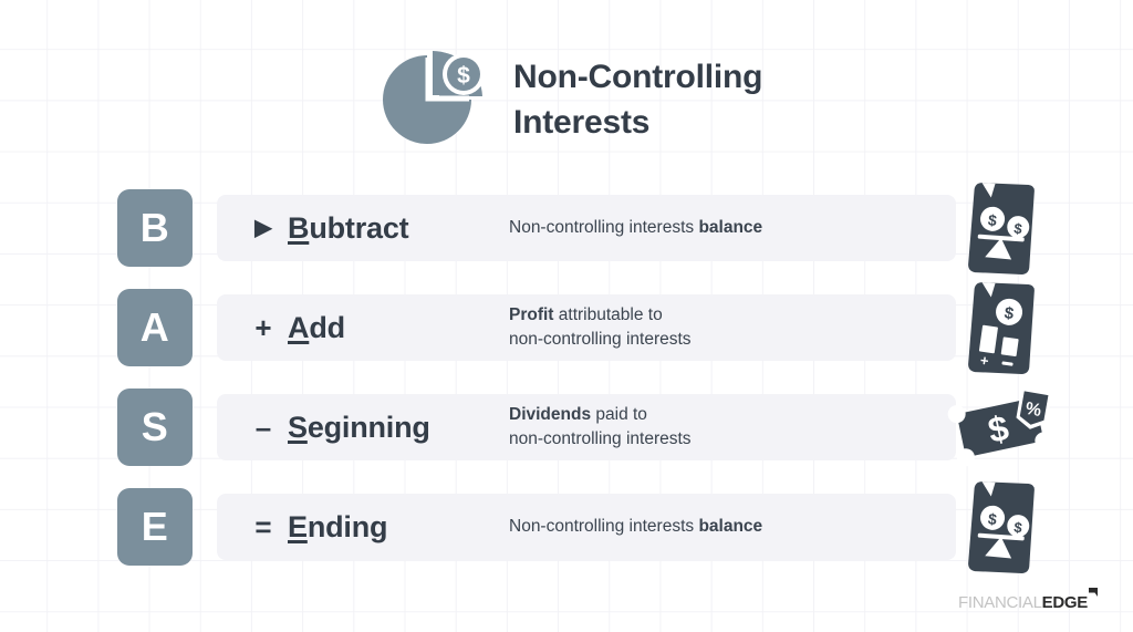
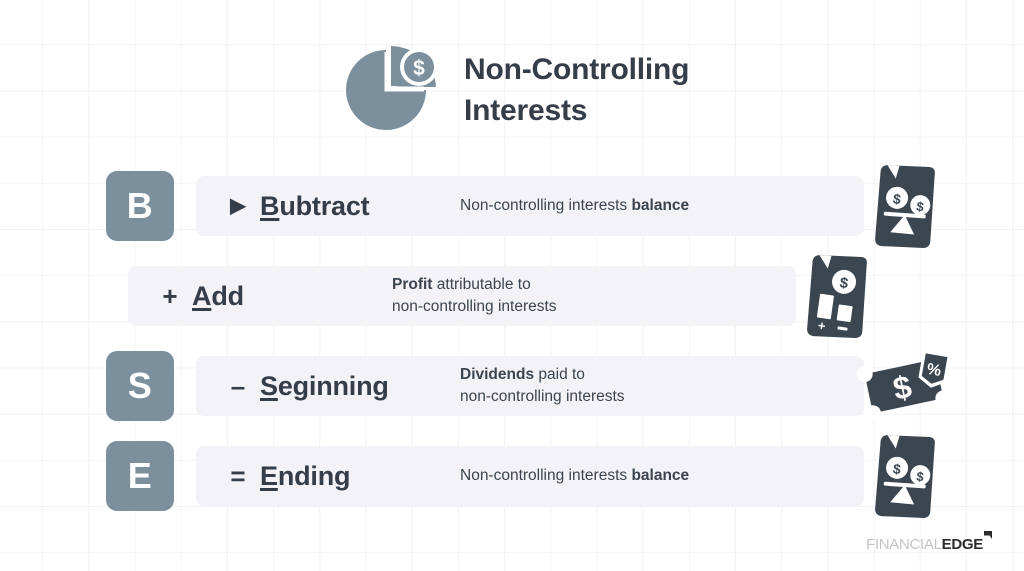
  $
  Non-Controlling Interests
  B
  ▶
  Bubtract
  Non-controlling interests balance
- A
  +
  Add
  Profit attributable to
  non-controlling interests
  S
  –
  Seginning
  Dividends paid to
  non-controlling interests
  E
  =
  Ending
  Non-controlling interests balance
  FINANCIAL
  EDGE
